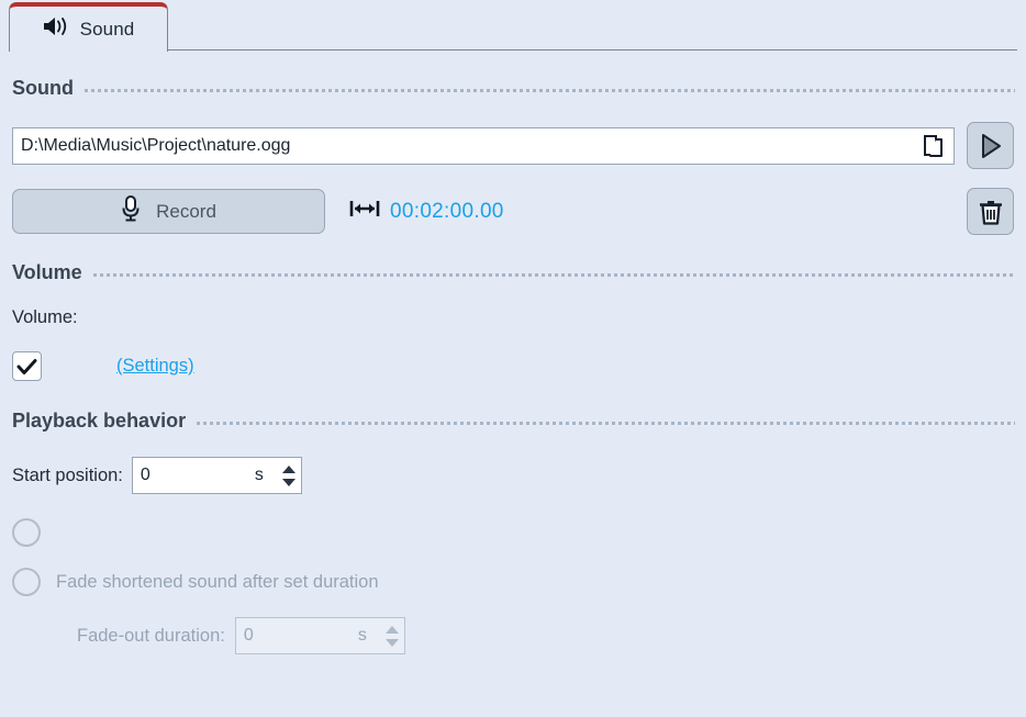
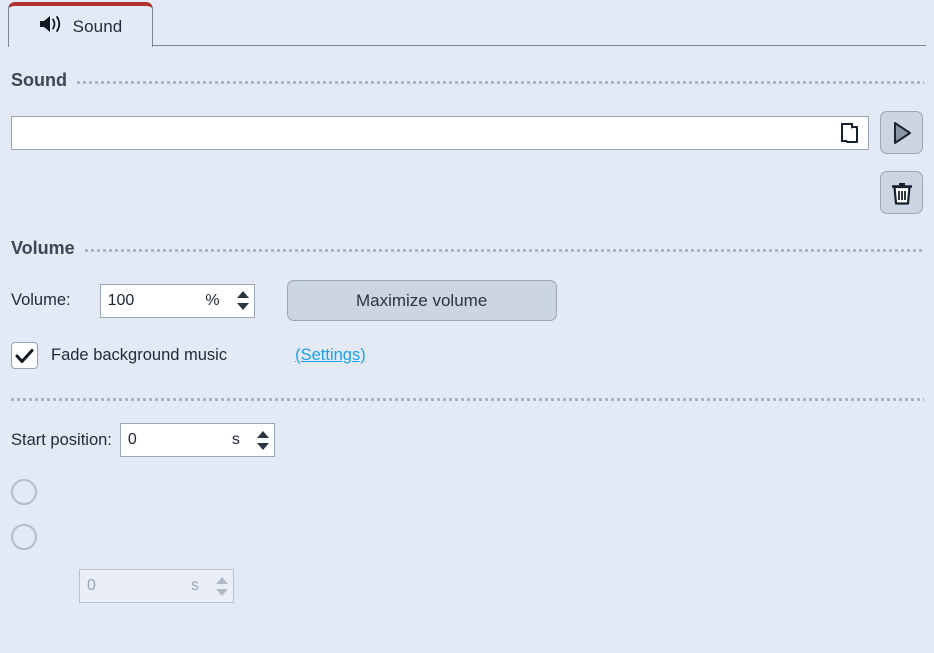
  Sound
  Sound
- D:\Media\Music\Project\nature.ogg
- Record
- 00:02:00.00
  Volume
  Volume:
+ 100
+ %
+ Maximize volume
+ Fade background music
  (Settings)
- Playback behavior
  Start position:
  0
  s
- Fade shortened sound after set duration
- Fade-out duration:
  0
  s
